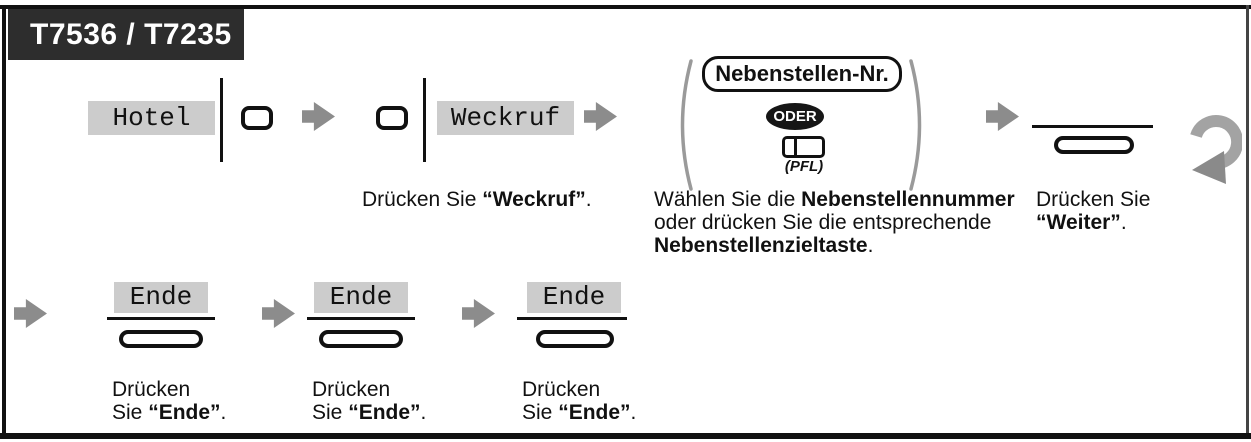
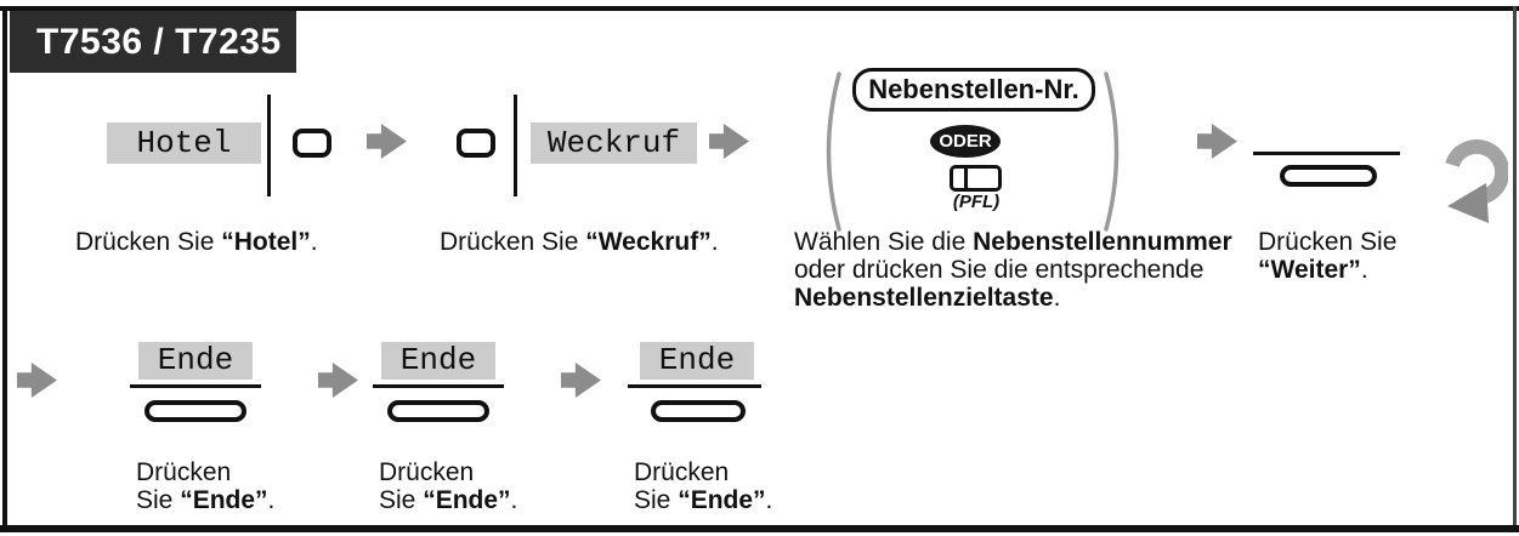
  T7536 / T7235
  Hotel
  Weckruf
  Nebenstellen-Nr.
  ODER
  (PFL)
+ Drücken Sie “Hotel”.
  Drücken Sie “Weckruf”.
  Wählen Sie die Nebenstellennummer
  oder drücken Sie die entsprechende
  Nebenstellenzieltaste.
  Drücken Sie
  “Weiter”.
  Ende
  Ende
  Ende
  Drücken
  Sie “Ende”.
  Drücken
  Sie “Ende”.
  Drücken
  Sie “Ende”.
